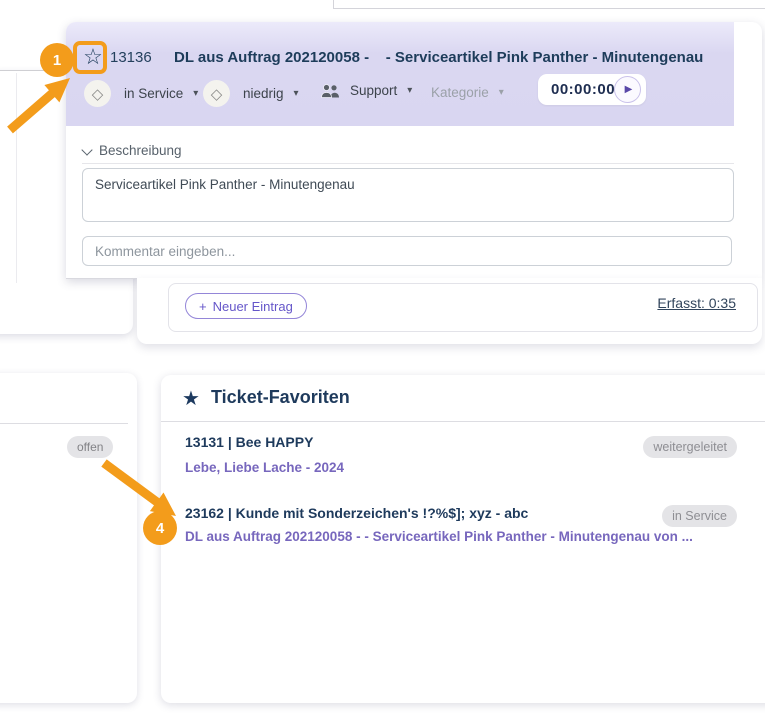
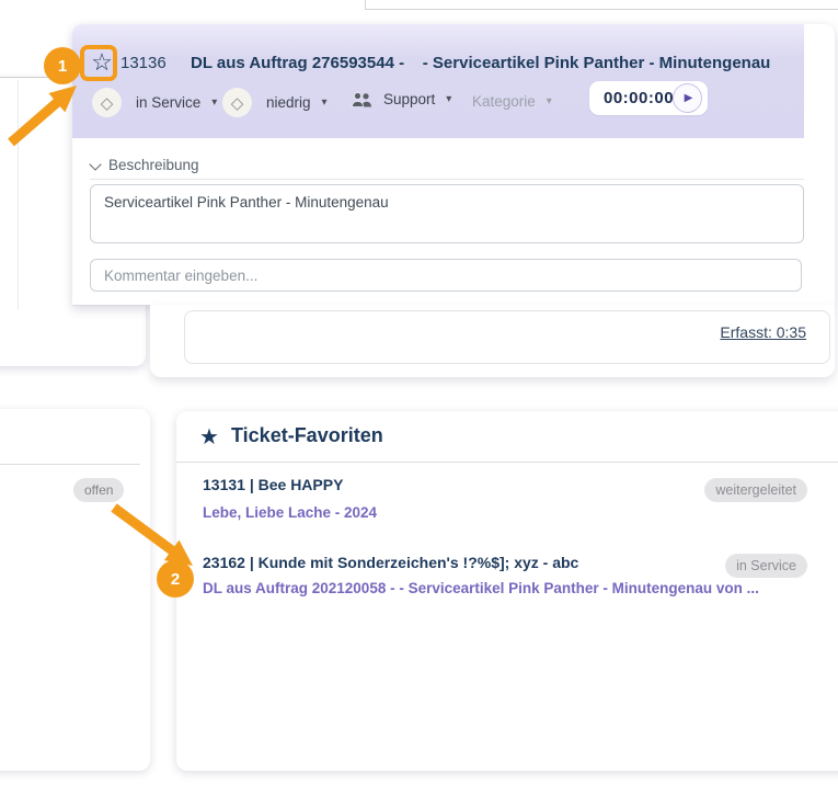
  offen
  ☆
  13136
- DL aus Auftrag 202120058 - - Serviceartikel Pink Panther - Minutengenau
+ DL aus Auftrag 276593544 - - Serviceartikel Pink Panther - Minutengenau
  ◇
  in Service
  ▾
  ◇
  niedrig
  ▾
  Support
  ▾
  Kategorie
  ▾
  00:00:00
  ▶
  Beschreibung
  Serviceartikel Pink Panther - Minutengenau
  Kommentar eingeben...
- +
- Neuer Eintrag
  Erfasst: 0:35
  ★
  Ticket-Favoriten
  13131 | Bee HAPPY
  weitergeleitet
  Lebe, Liebe Lache - 2024
  23162 | Kunde mit Sonderzeichen's !?%$]; xyz - abc
  in Service
  DL aus Auftrag 202120058 - - Serviceartikel Pink Panther - Minutengenau von ...
  1
- 4
+ 2
